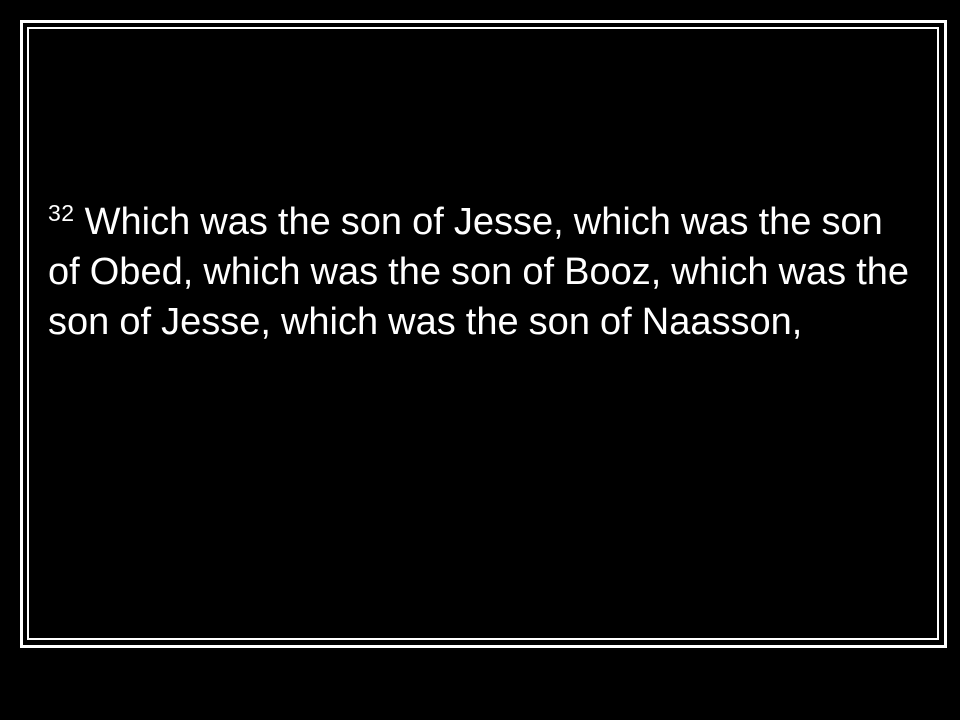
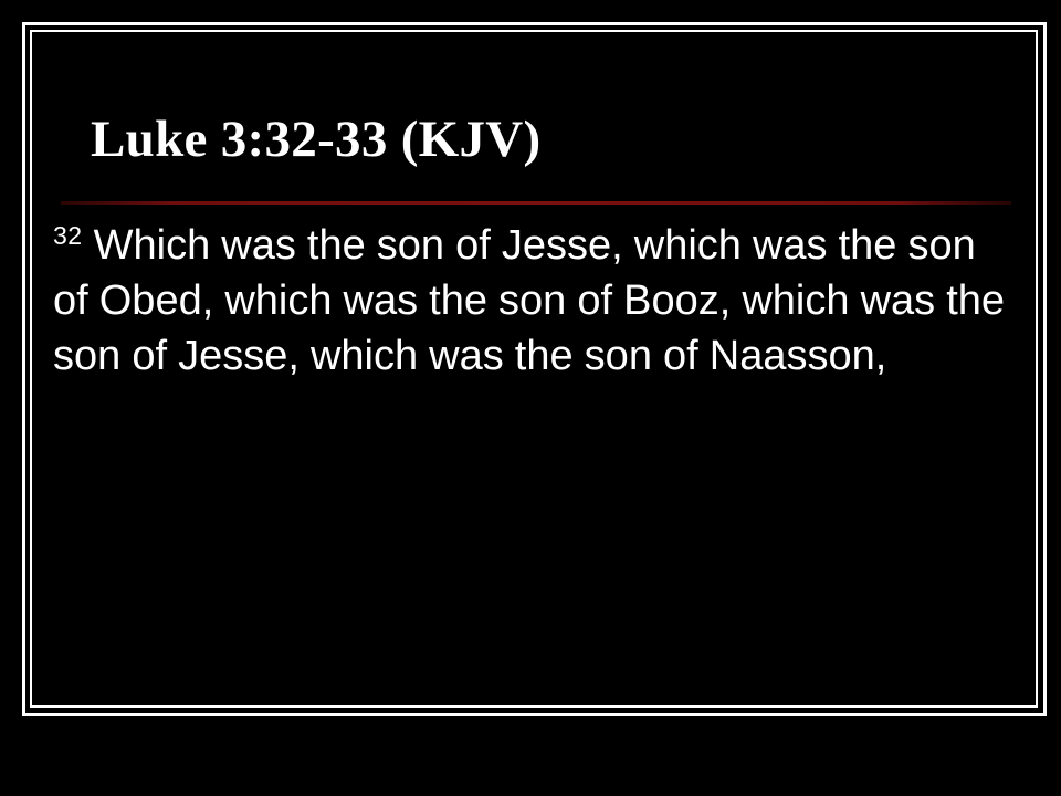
+ Luke 3:32-33 (KJV)
  32 Which was the son of Jesse, which was the son of Obed, which was the son of Booz, which was the son of Jesse, which was the son of Naasson,
